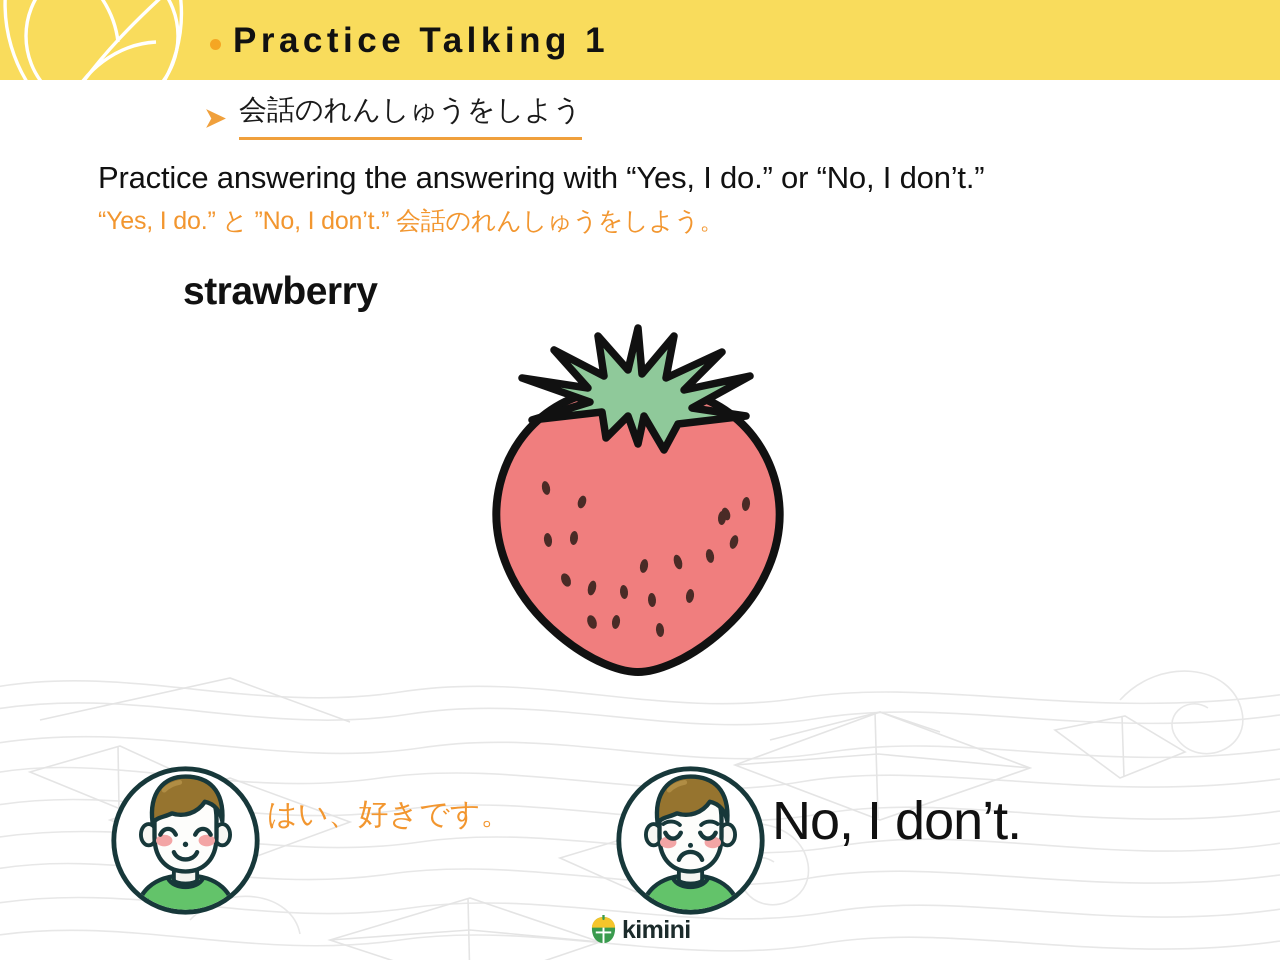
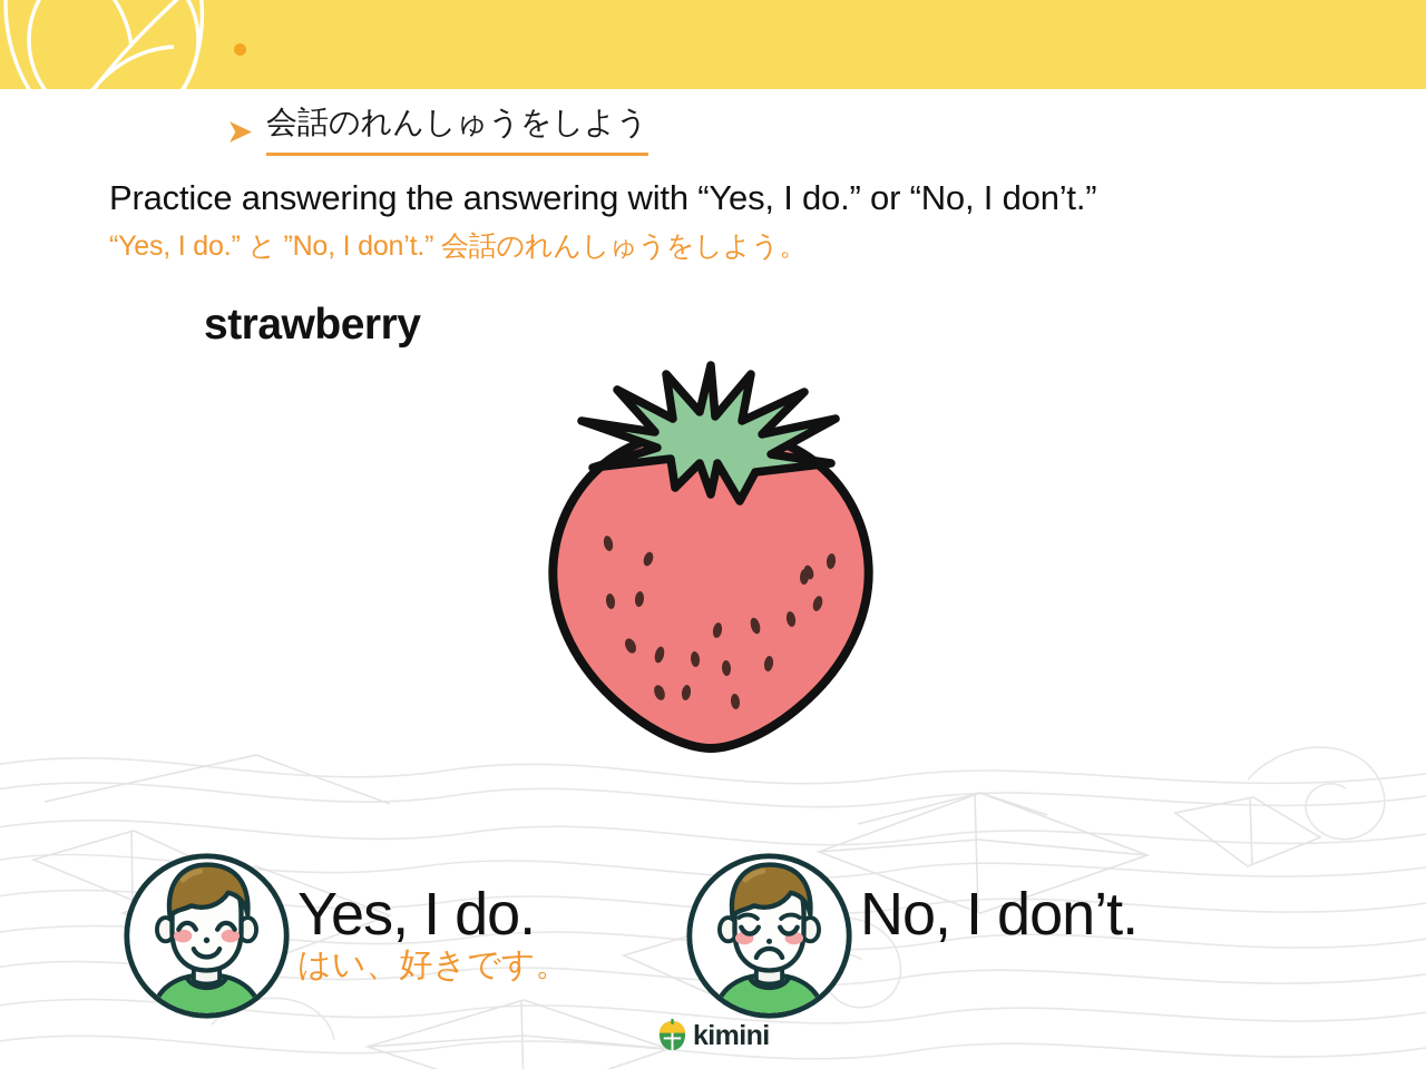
- Practice Talking 1
  会話のれんしゅうをしよう
  Practice answering the answering with “Yes, I do.” or “No, I don’t.”
  “Yes, I do.” と ”No, I don’t.” 会話のれんしゅうをしよう。
  strawberry
+ Yes, I do.
  はい、好きです。
  No, I don’t.
  kimini
